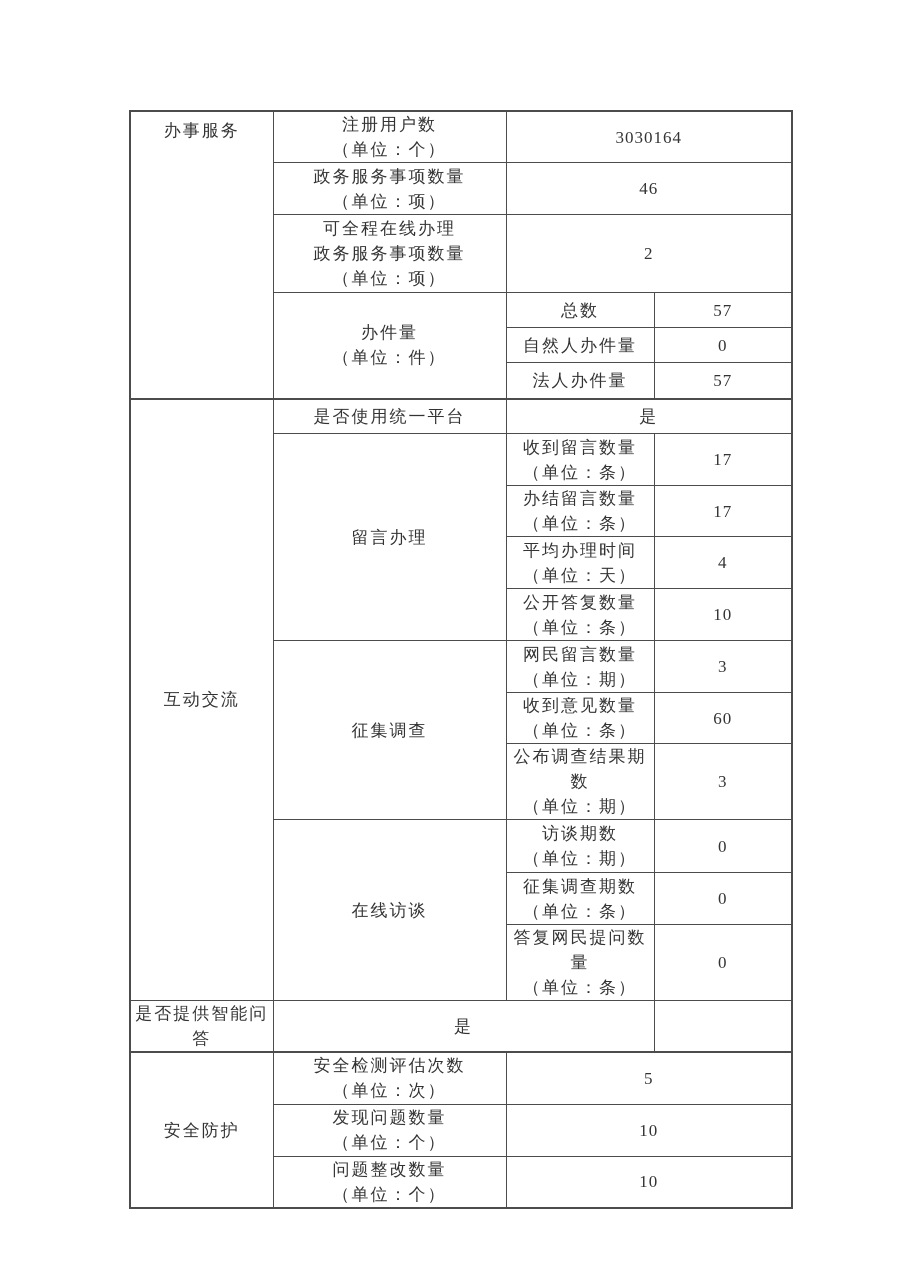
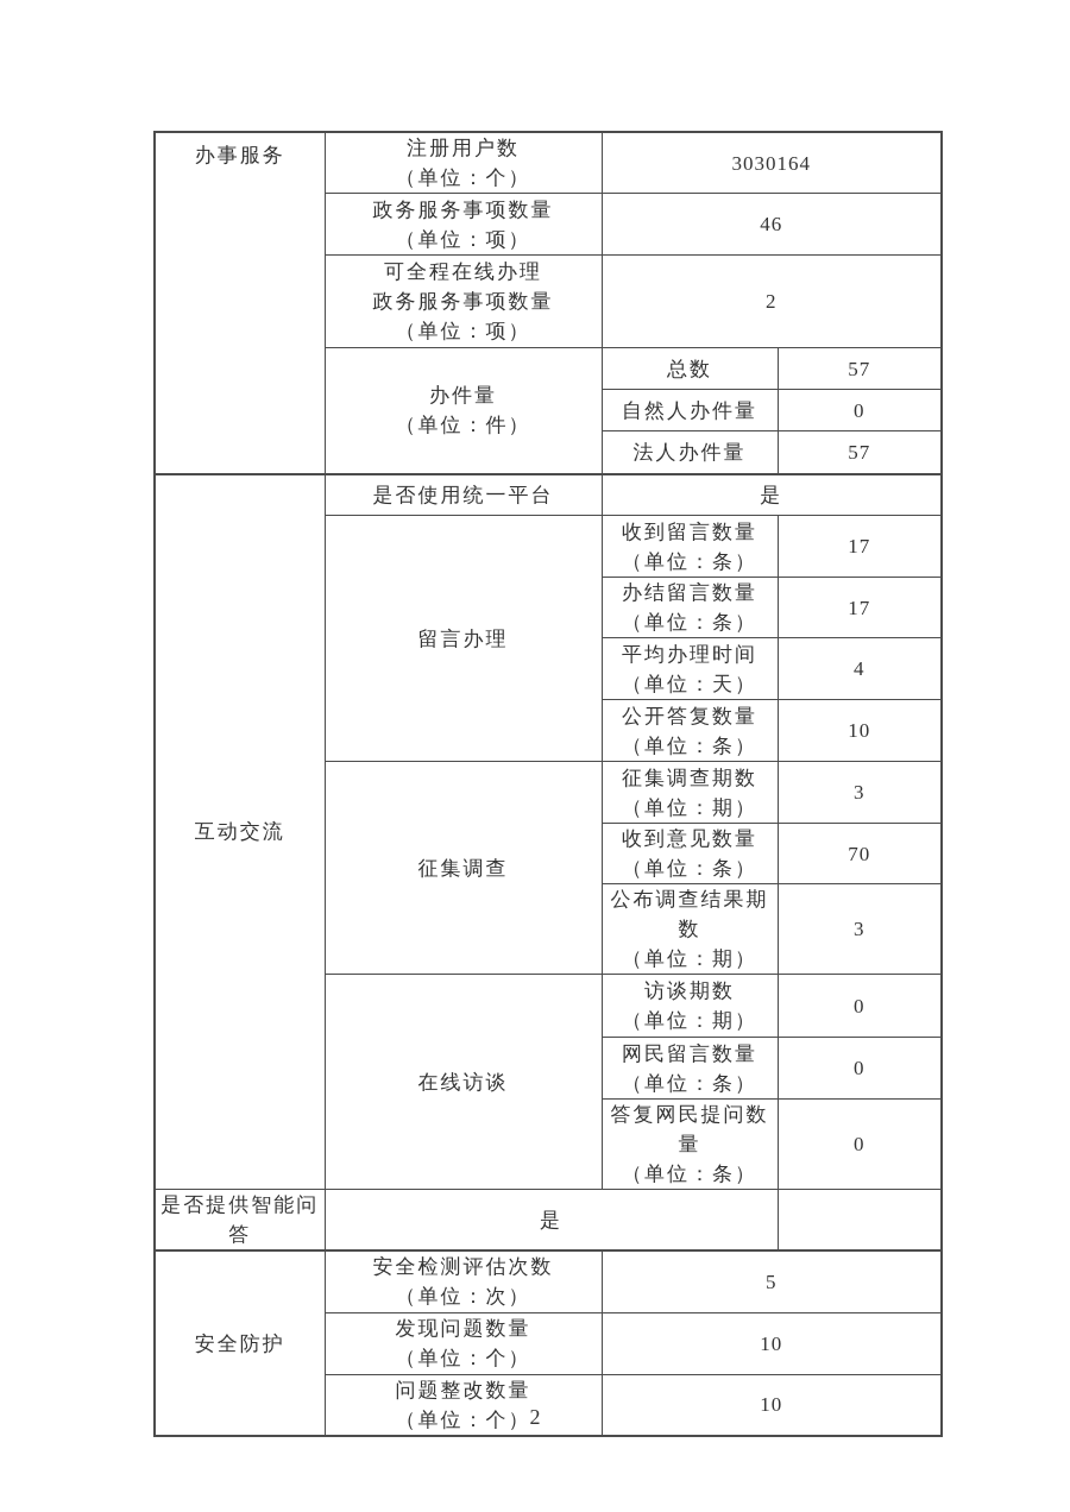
  办事服务	注册用户数 （单位：个）	3030164
  政务服务事项数量 （单位：项）	46
  可全程在线办理 政务服务事项数量 （单位：项）	2
  办件量 （单位：件）	总数	57
  自然人办件量	0
  法人办件量	57
  互动交流	是否使用统一平台	是
  留言办理	收到留言数量 （单位：条）	17
  办结留言数量 （单位：条）	17
  平均办理时间 （单位：天）	4
  公开答复数量 （单位：条）	10
- 征集调查	网民留言数量 （单位：期）	3
+ 征集调查	征集调查期数 （单位：期）	3
- 收到意见数量 （单位：条）	60
+ 收到意见数量 （单位：条）	70
  公布调查结果期数 （单位：期）	3
  在线访谈	访谈期数 （单位：期）	0
- 征集调查期数 （单位：条）	0
+ 网民留言数量 （单位：条）	0
  答复网民提问数量 （单位：条）	0
  是否提供智能问答	是
  安全防护	安全检测评估次数 （单位：次）	5
  发现问题数量 （单位：个）	10
  问题整改数量 （单位：个）	10
+ 2
